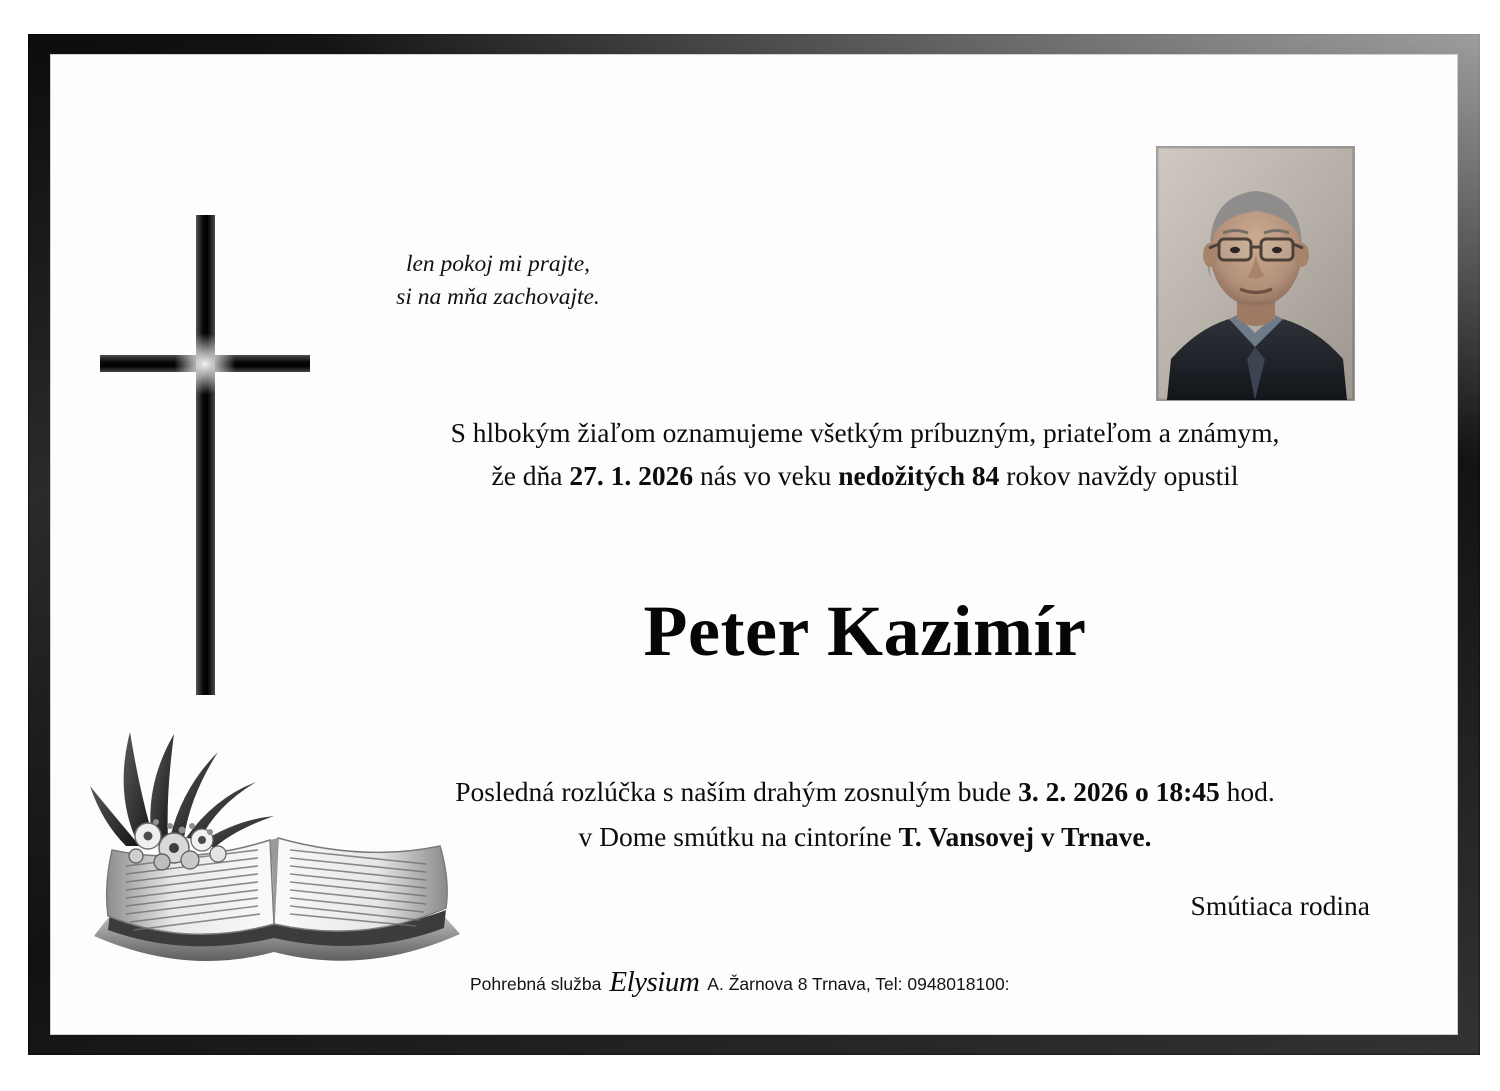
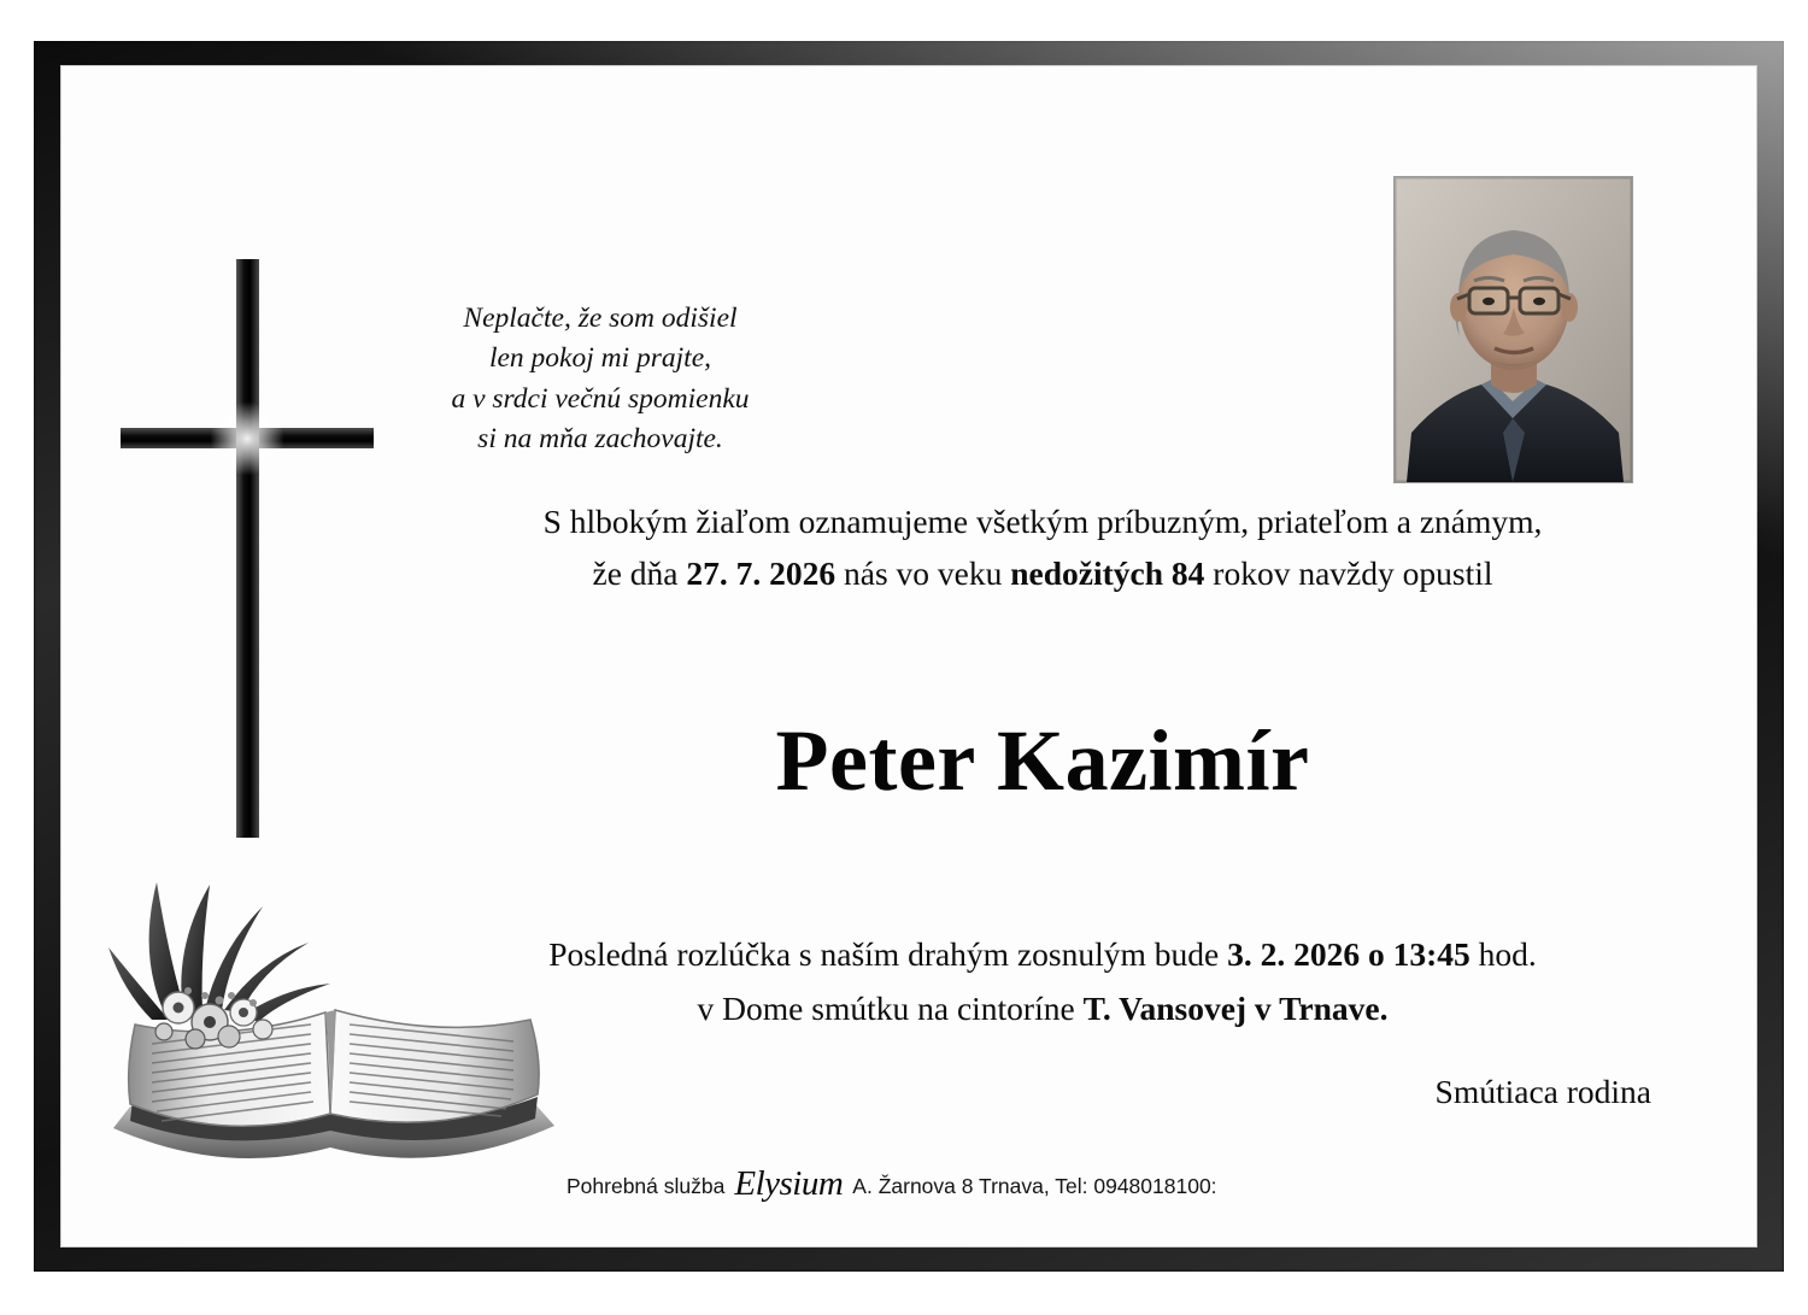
+ Neplačte, že som odišiel
  len pokoj mi prajte,
+ a v srdci večnú spomienku
  si na mňa zachovajte.
  S hlbokým žiaľom oznamujeme všetkým príbuzným, priateľom a známym,
- že dňa 27. 1. 2026 nás vo veku nedožitých 84 rokov navždy opustil
+ že dňa 27. 7. 2026 nás vo veku nedožitých 84 rokov navždy opustil
  Peter Kazimír
- Posledná rozlúčka s naším drahým zosnulým bude 3. 2. 2026 o 18:45 hod.
+ Posledná rozlúčka s naším drahým zosnulým bude 3. 2. 2026 o 13:45 hod.
  v Dome smútku na cintoríne T. Vansovej v Trnave.
  Smútiaca rodina
  Pohrebná služba
  Elysium
  A. Žarnova 8 Trnava, Tel: 0948018100:
